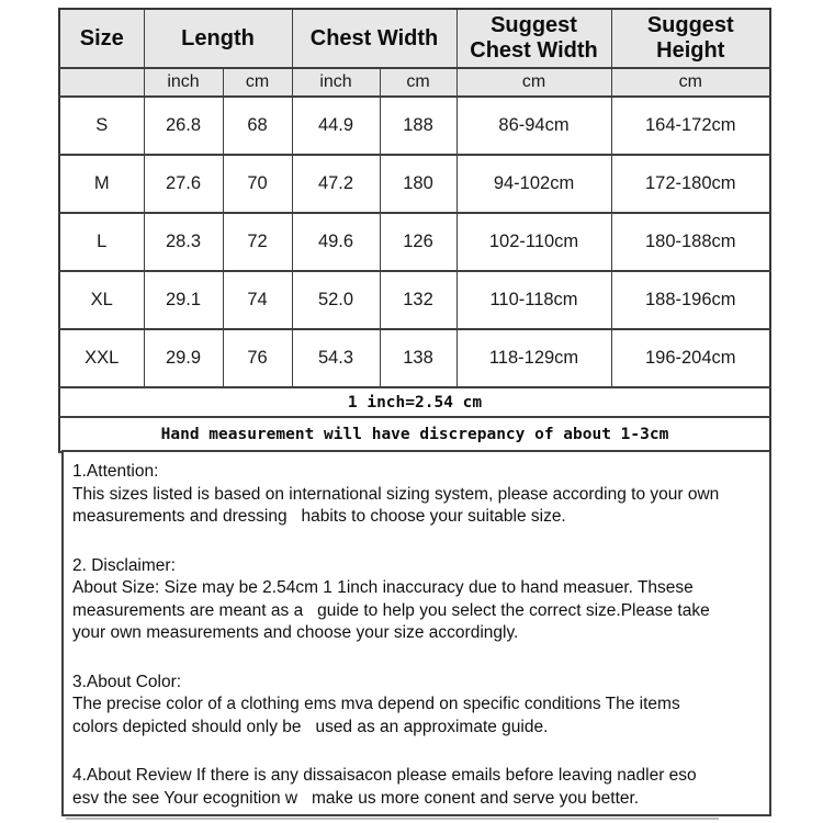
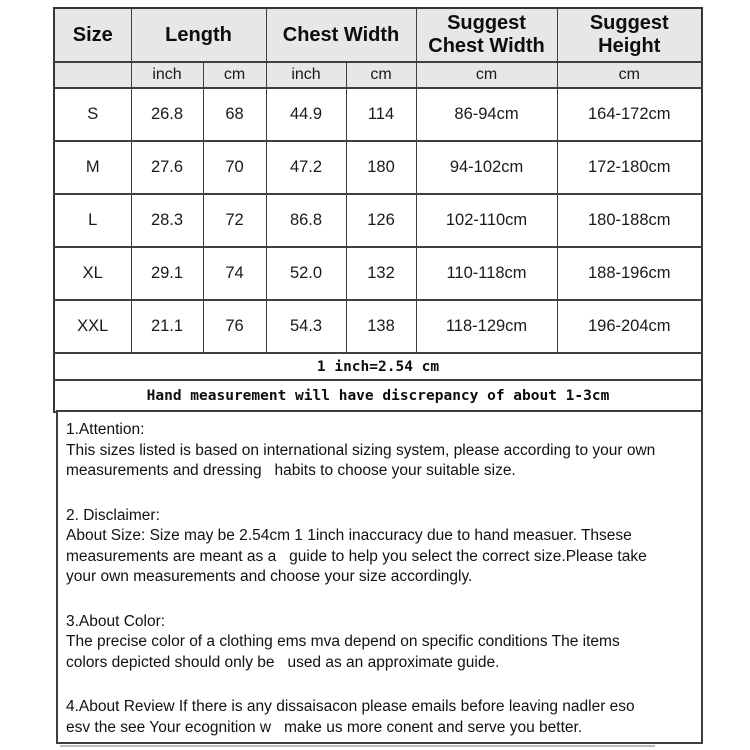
  Size	Length	Chest Width	Suggest Chest Width	Suggest Height
  	inch	cm	inch	cm	cm	cm
- S	26.8	68	44.9	188	86-94cm	164-172cm
+ S	26.8	68	44.9	114	86-94cm	164-172cm
  M	27.6	70	47.2	180	94-102cm	172-180cm
- L	28.3	72	49.6	126	102-110cm	180-188cm
+ L	28.3	72	86.8	126	102-110cm	180-188cm
  XL	29.1	74	52.0	132	110-118cm	188-196cm
- XXL	29.9	76	54.3	138	118-129cm	196-204cm
+ XXL	21.1	76	54.3	138	118-129cm	196-204cm
  1 inch=2.54 cm
  Hand measurement will have discrepancy of about 1-3cm
  1.Attention:
  This sizes listed is based on international sizing system, please according to your own
  measurements and dressing habits to choose your suitable size.
  2. Disclaimer:
  About Size: Size may be 2.54cm 1 1inch inaccuracy due to hand measuer. Thsese
  measurements are meant as a guide to help you select the correct size.Please take
  your own measurements and choose your size accordingly.
  3.About Color:
  The precise color of a clothing ems mva depend on specific conditions The items
  colors depicted should only be used as an approximate guide.
  4.About Review If there is any dissaisacon please emails before leaving nadler eso
  esv the see Your ecognition w make us more conent and serve you better.
